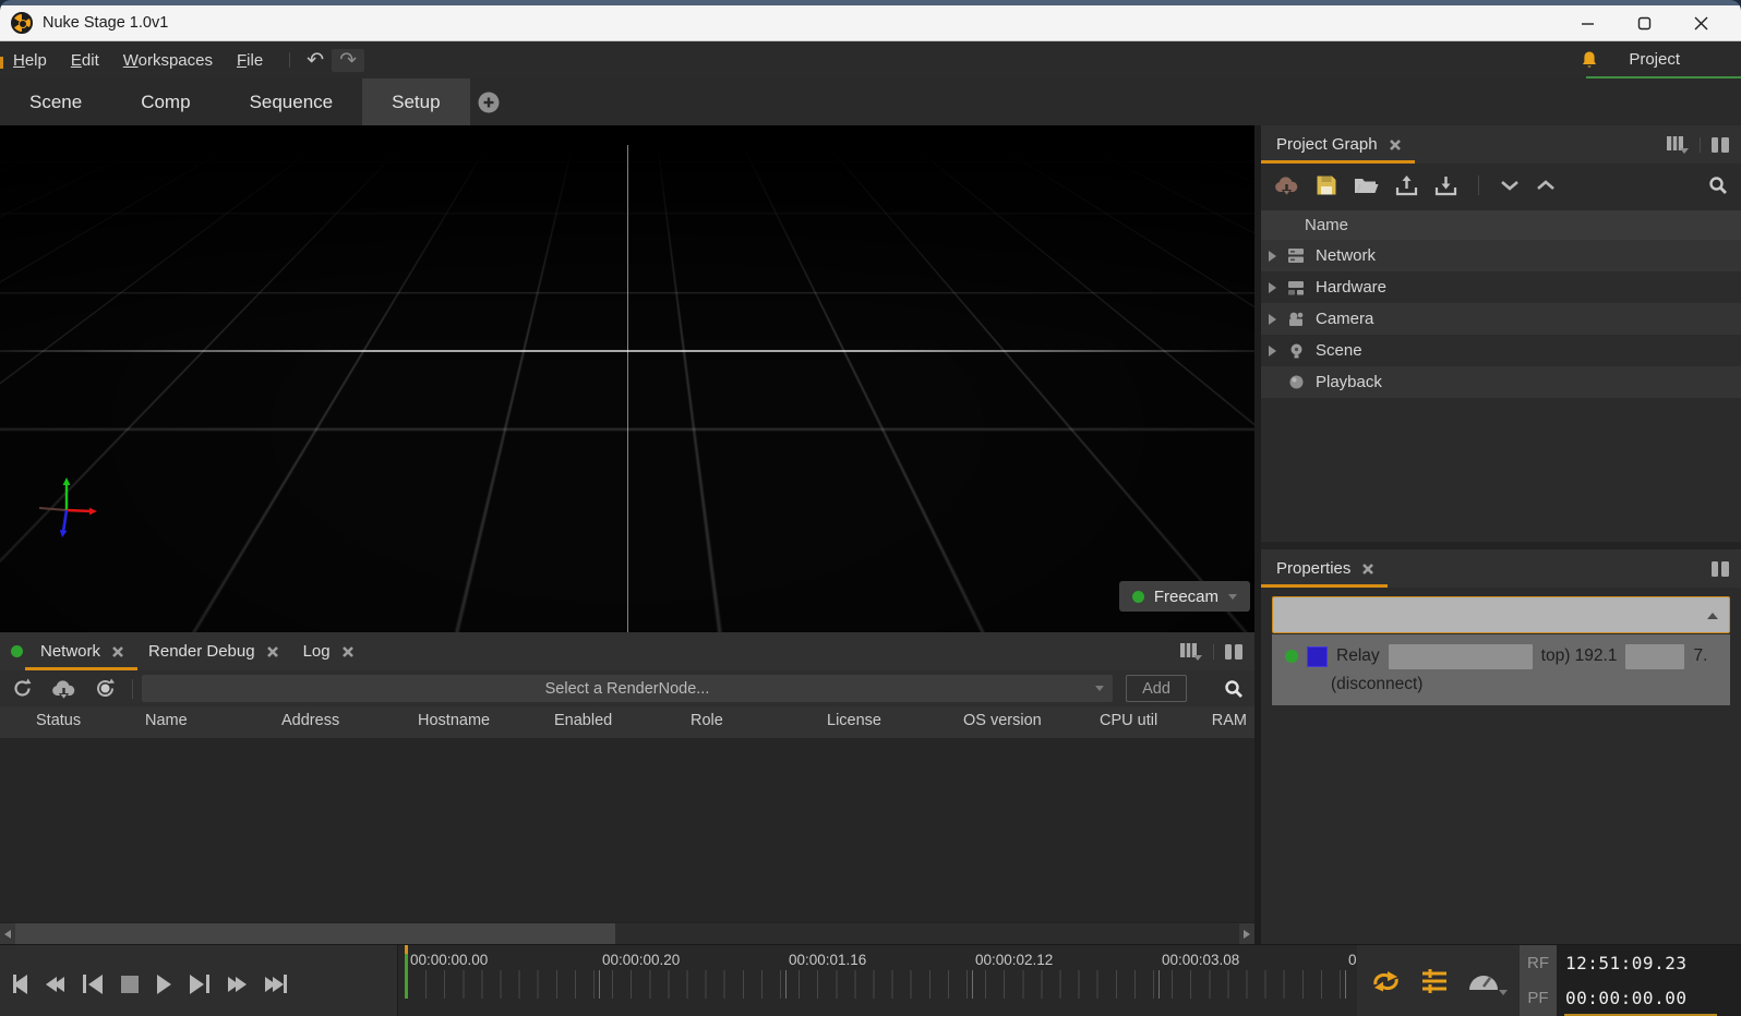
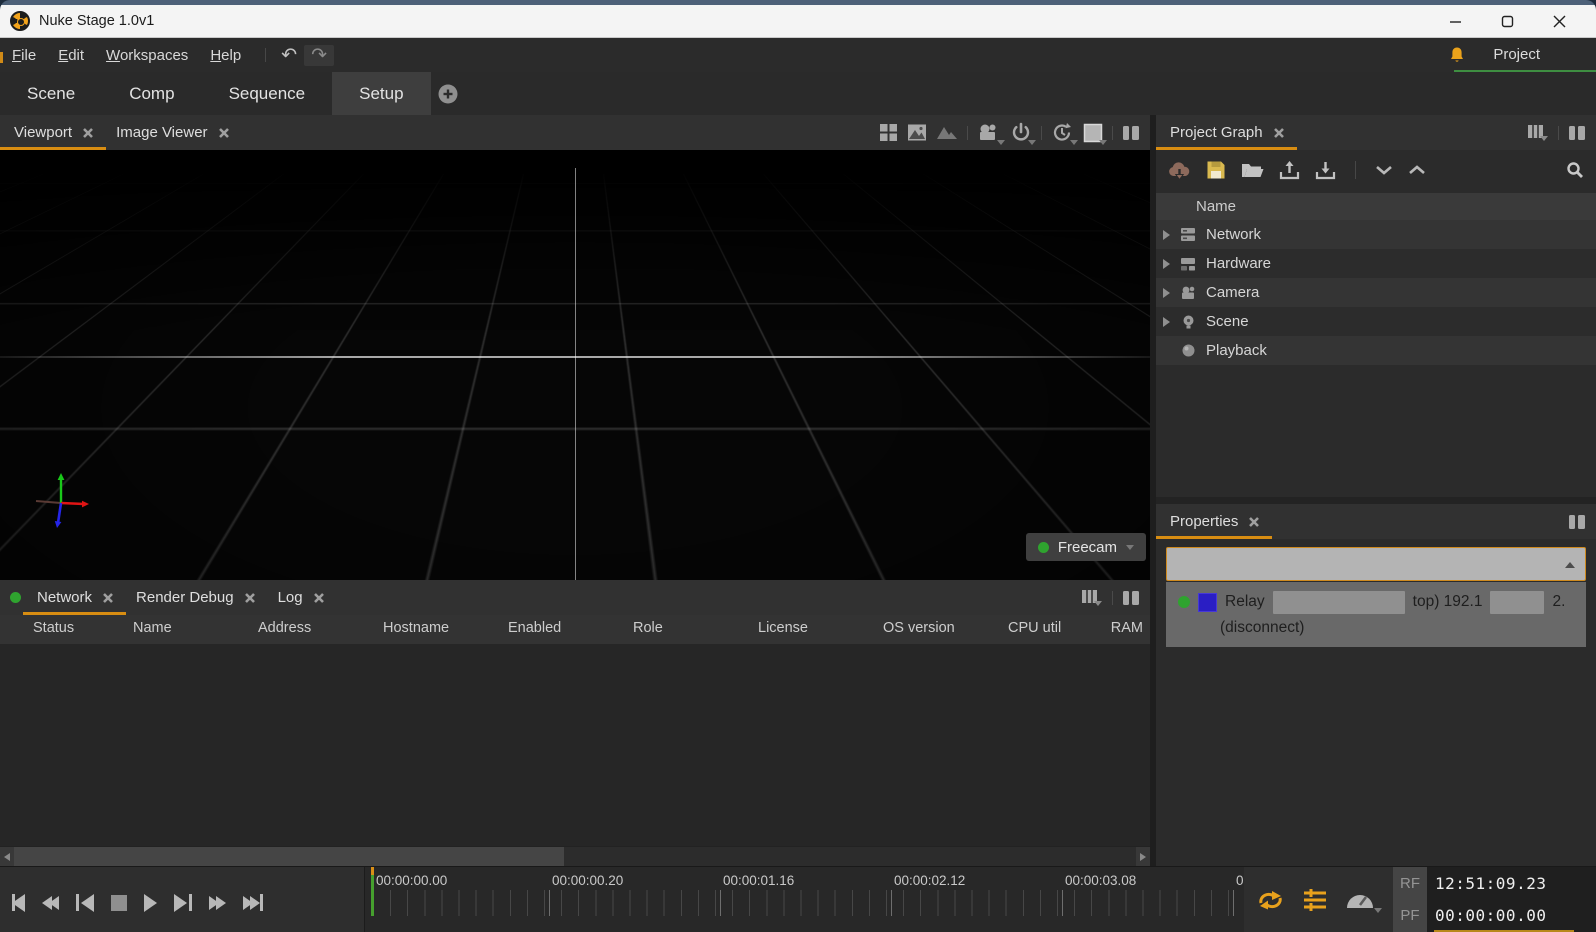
  Nuke Stage 1.0v1
- Help
+ File
  Edit
  Workspaces
- File
+ Help
  ↶
  ↷
  Project
  Scene
  Comp
  Sequence
  Setup
+ Viewport
+ Image Viewer
  Freecam
  Network
  Render Debug
  Log
- Select a RenderNode...
- Add
  Status
  Name
  Address
  Hostname
  Enabled
  Role
  License
  OS version
  CPU util
  RAM
  Project Graph
  Name
  Network
  Hardware
  Camera
  Scene
  Playback
  Properties
  Relay
  top) 192.1
- 7.
+ 2.
  (disconnect)
  00:00:00.00
  00:00:00.20
  00:00:01.16
  00:00:02.12
  00:00:03.08
  0
  RF
  12:51:09.23
  PF
  00:00:00.00
